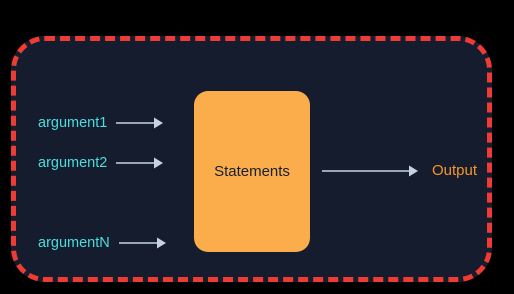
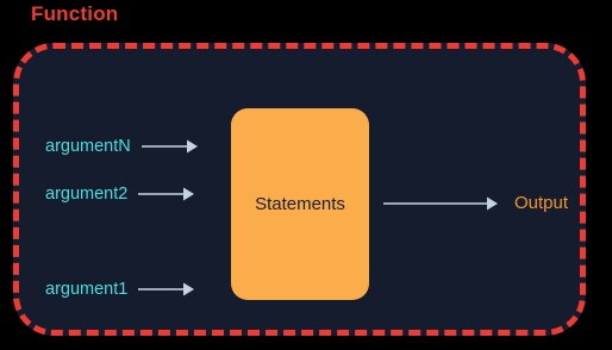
+ Function
- argument1
+ argumentN
  argument2
- argumentN
+ argument1
  Statements
  Output
